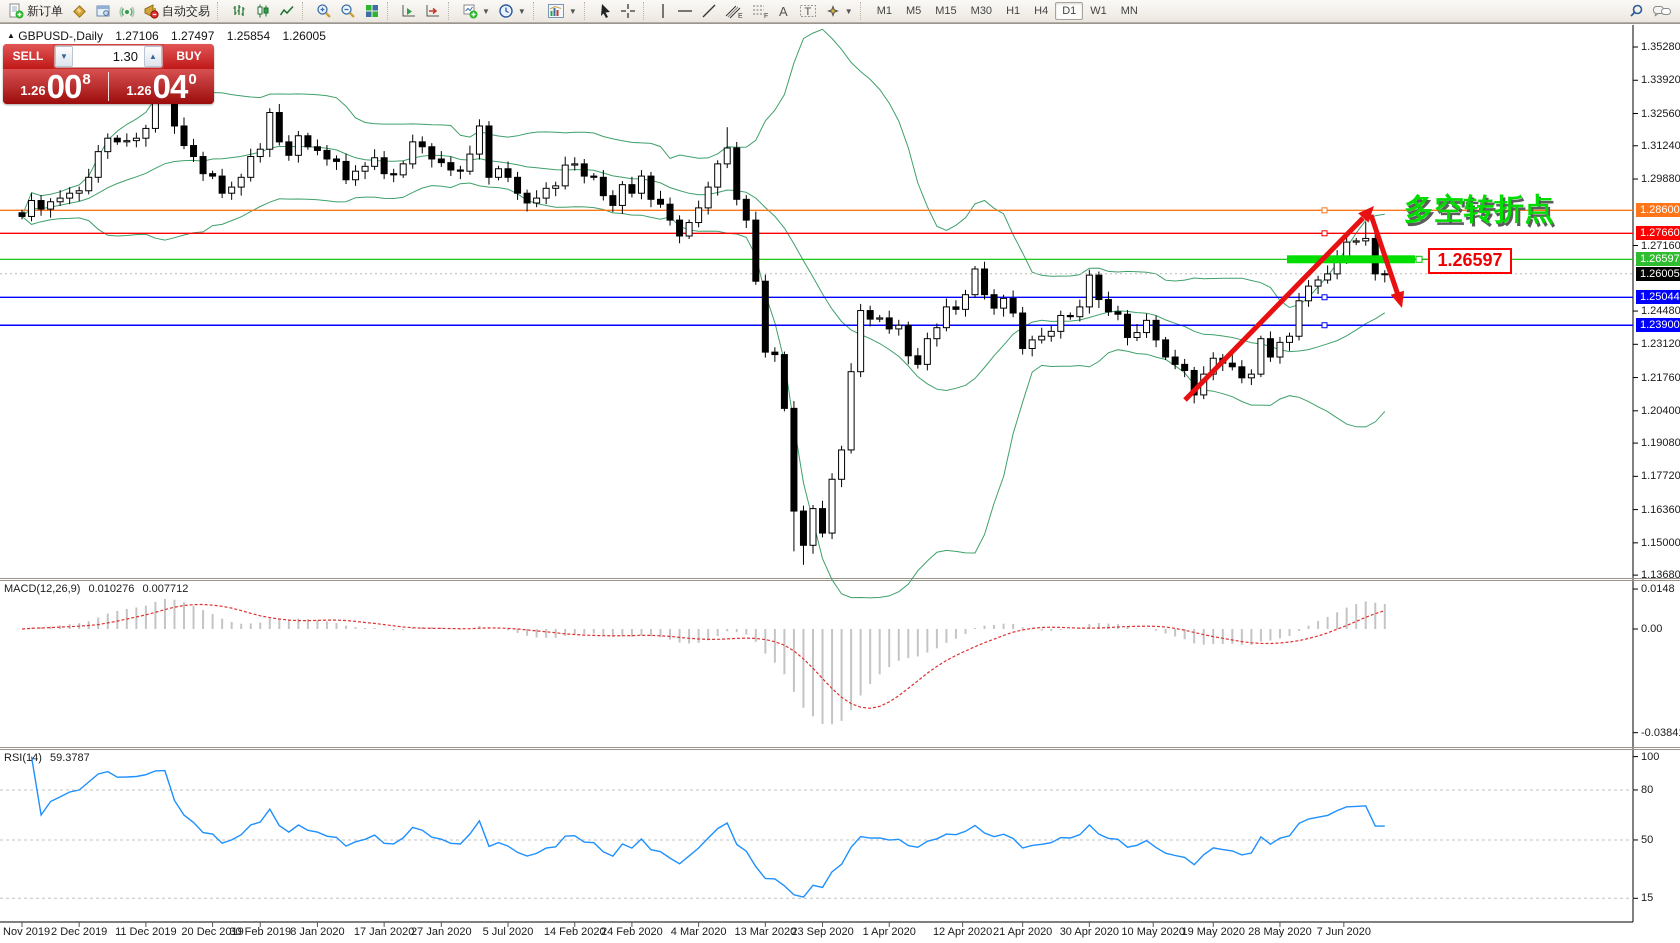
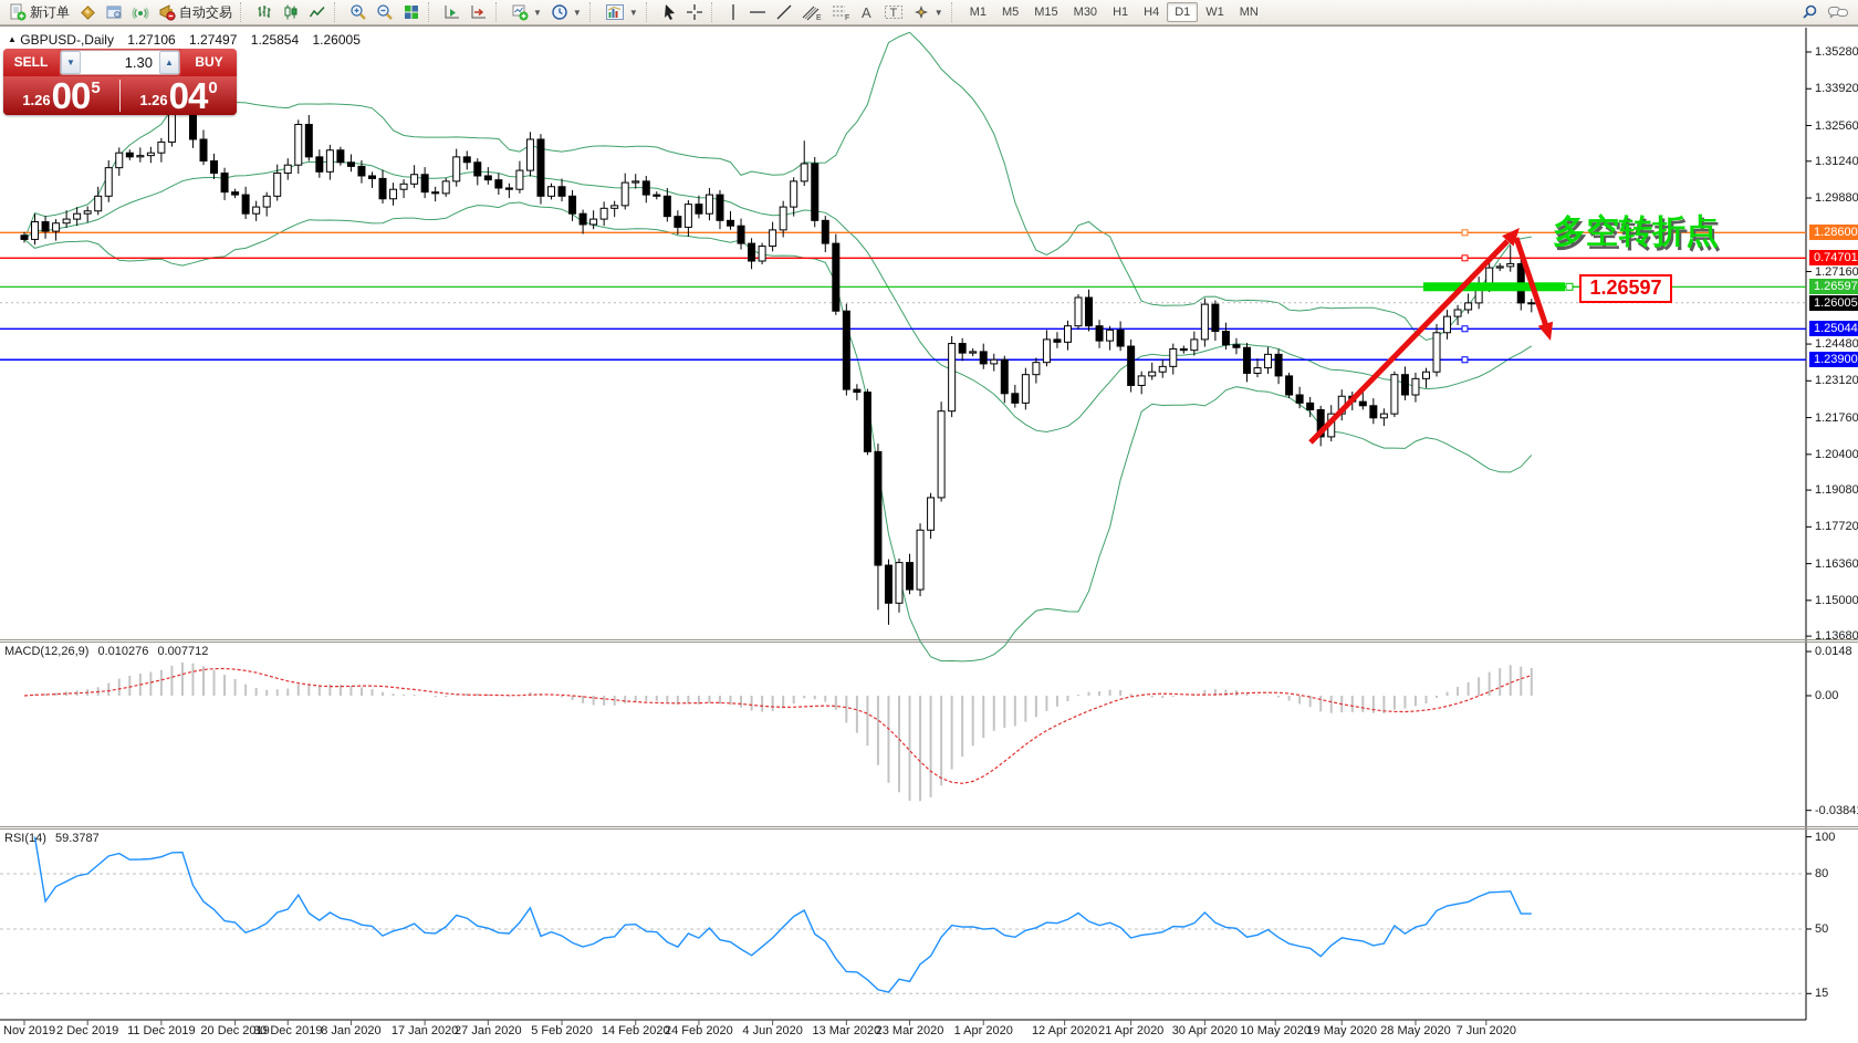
  新订单
  自动交易
  ▼
  ▼
  ▼
  A
  T
  ▼
  M1
  M5
  M15
  M30
  H1
  H4
  D1
  W1
  MN
  ▲ GBPUSD-,Daily 1.27106 1.27497 1.25854 1.26005
  SELL
  ▼
  1.30
  ▲
  BUY
  1.26
  00
- 8
+ 5
  1.26
  04
  0
  多空转折点
  1.26597
  MACD(12,26,9) 0.010276 0.007712
  RSI(14) 59.3787
  1.35280
  1.33920
  1.32560
  1.31240
  1.29880
  1.27160
  1.24480
  1.23120
  1.21760
  1.20400
  1.19080
  1.17720
  1.16360
  1.15000
  1.13680
  1.28600
- 1.27660
+ 0.74701
  1.26597
  1.26005
  1.25044
  1.23900
  0.0148
  0.00
  -0.0384
  100
  80
  50
  15
  Nov 2019
  2 Dec 2019
  11 Dec 2019
  20 Dec 2019
- 30 Feb 2019
+ 30 Dec 2019
  8 Jan 2020
  17 Jan 2020
  27 Jan 2020
- 5 Jul 2020
+ 5 Feb 2020
  14 Feb 2020
  24 Feb 2020
- 4 Mar 2020
+ 4 Jun 2020
  13 Mar 2020
- 23 Sep 2020
+ 23 Mar 2020
  1 Apr 2020
  12 Apr 2020
  21 Apr 2020
  30 Apr 2020
  10 May 2020
  19 May 2020
  28 May 2020
  7 Jun 2020
